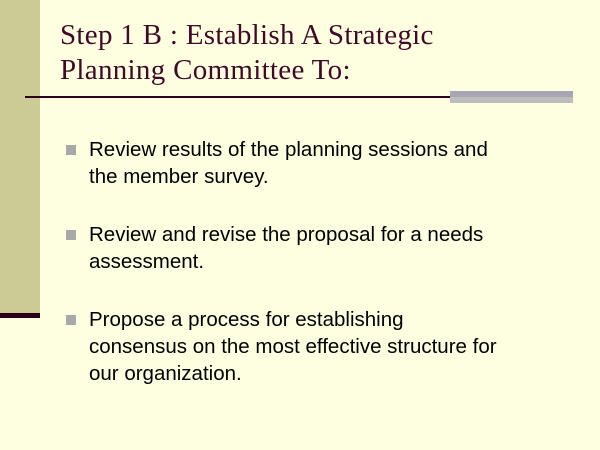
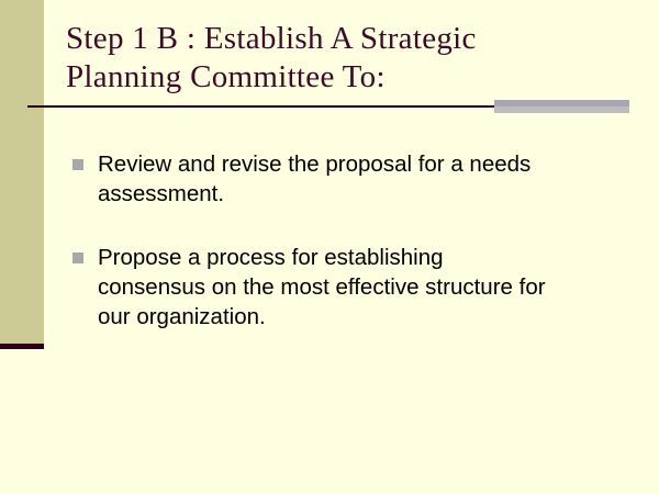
  Step 1 B : Establish A Strategic
  Planning Committee To:
- Review results of the planning sessions and
- the member survey.
  Review and revise the proposal for a needs
  assessment.
  Propose a process for establishing
  consensus on the most effective structure for
  our organization.
